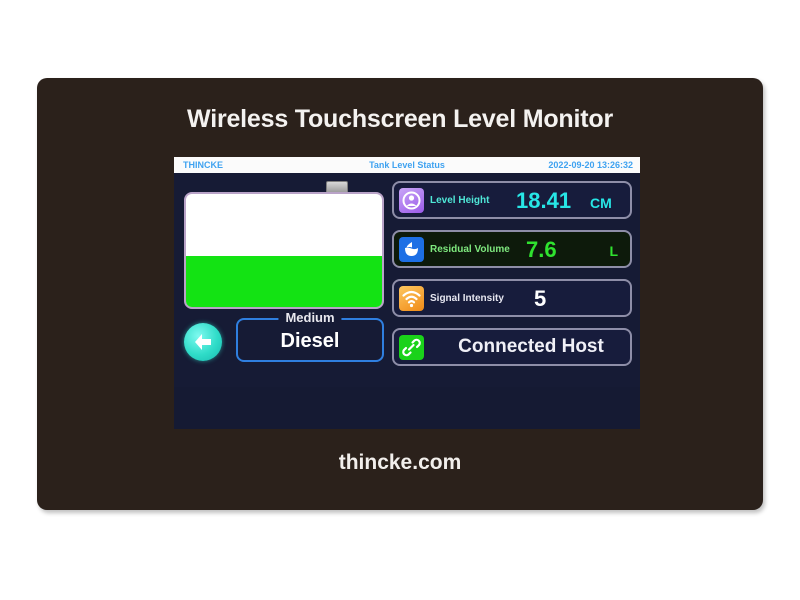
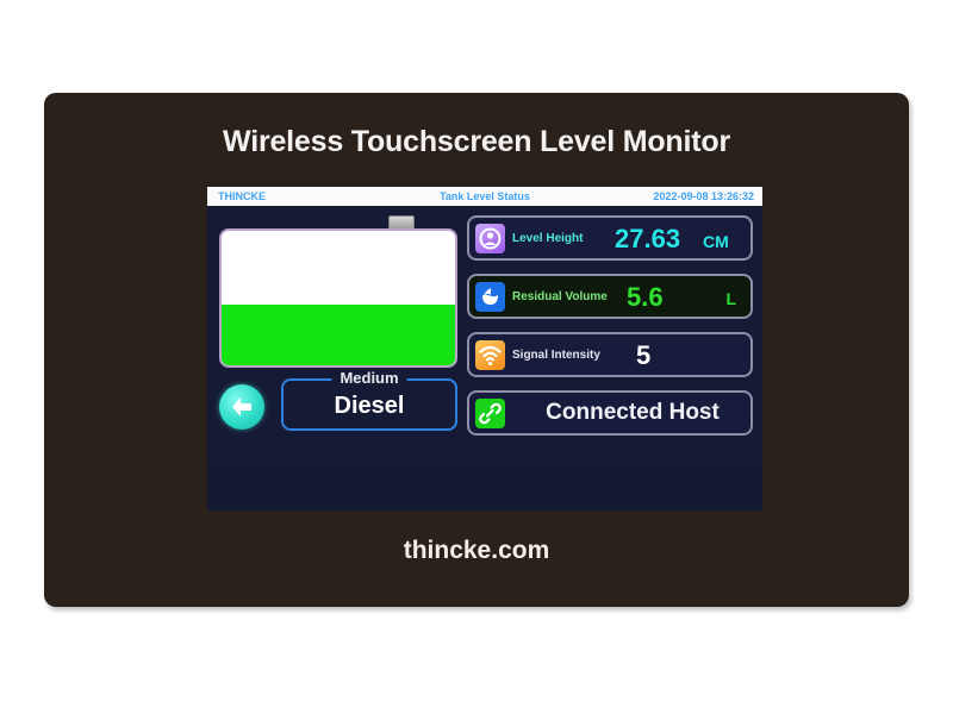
  Wireless Touchscreen Level Monitor
  THINCKE
  Tank Level Status
- 2022-09-20 13:26:32
+ 2022-09-08 13:26:32
  Medium
  Diesel
  Level Height
- 18.41
+ 27.63
  CM
  Residual Volume
- 7.6
+ 5.6
  L
  Signal Intensity
  5
  Connected Host
  thincke.com
